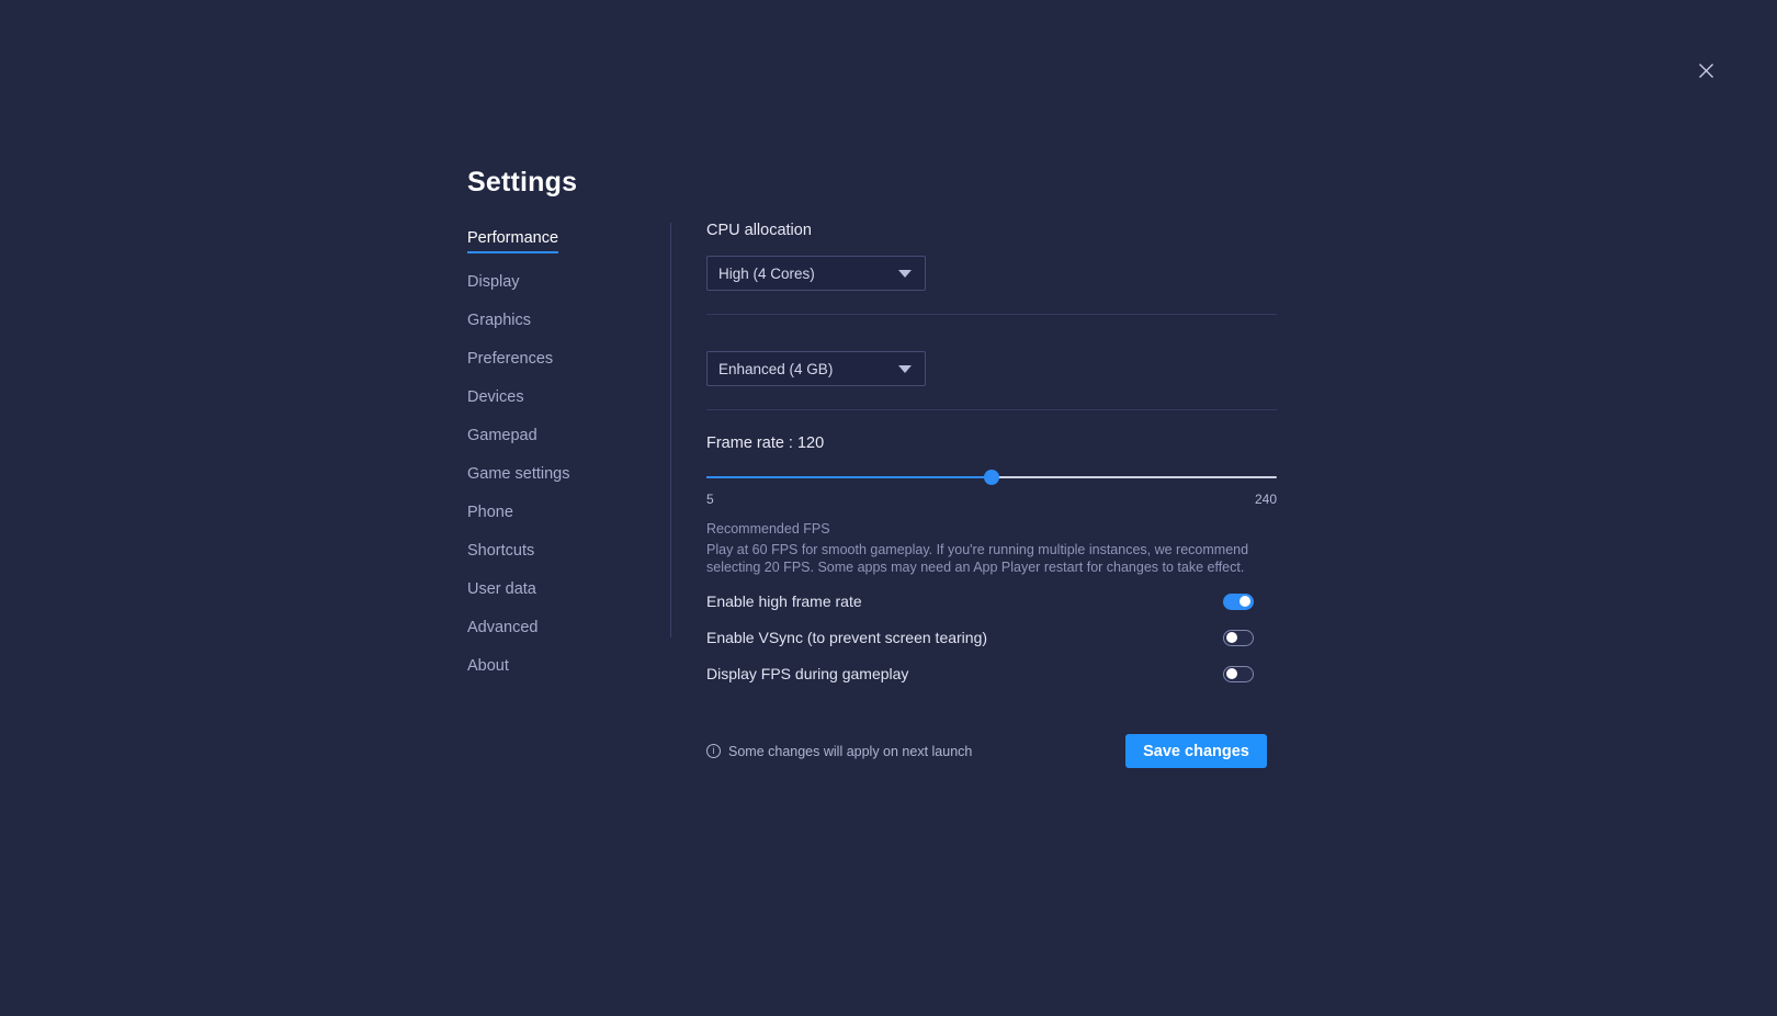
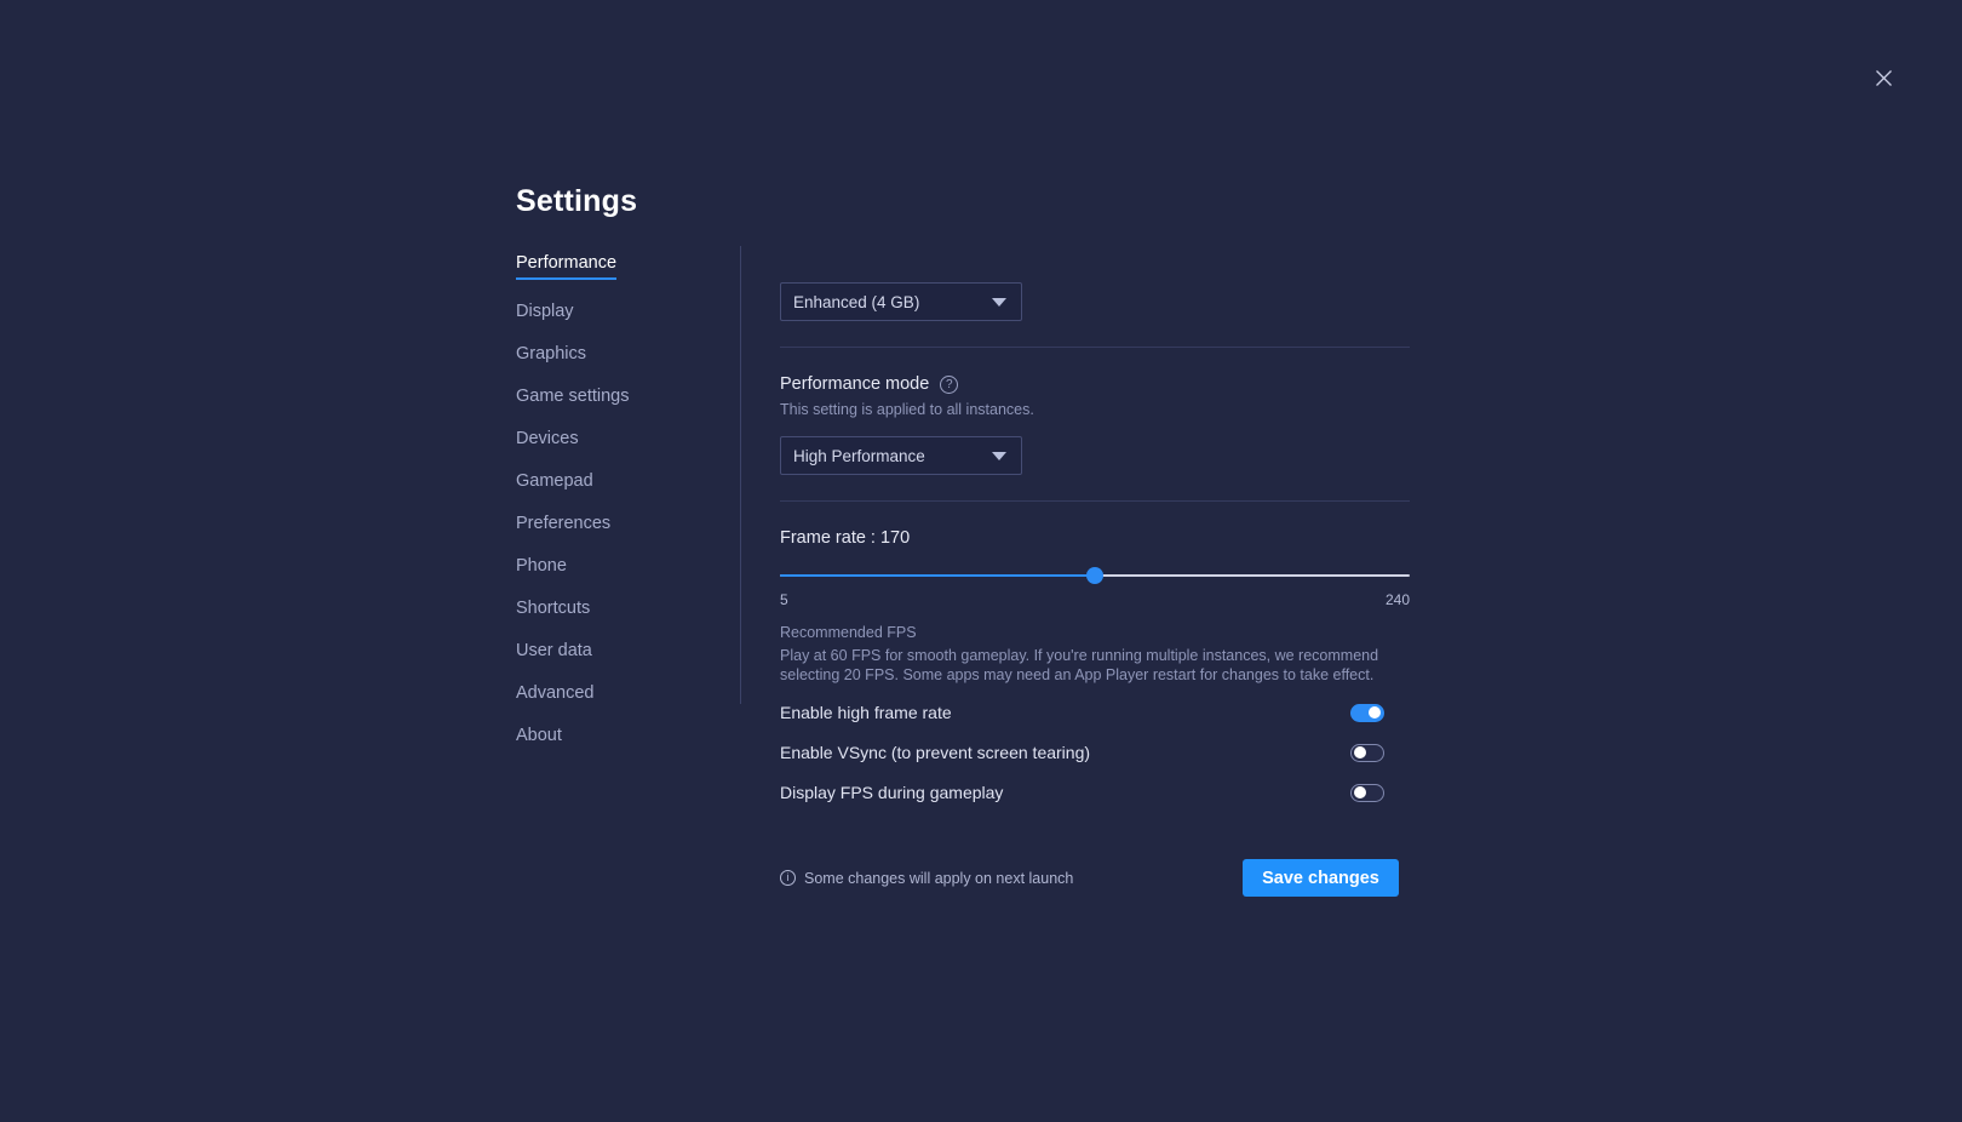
  Settings
  Performance
  Display
  Graphics
- Preferences
+ Game settings
  Devices
  Gamepad
- Game settings
+ Preferences
  Phone
  Shortcuts
  User data
  Advanced
  About
- CPU allocation
- High (4 Cores)
  Enhanced (4 GB)
+ Performance mode
+ ?
+ This setting is applied to all instances.
+ High Performance
- Frame rate : 120
+ Frame rate : 170
  5
  240
  Recommended FPS
  Play at 60 FPS for smooth gameplay. If you're running multiple instances, we recommend selecting 20 FPS. Some apps may need an App Player restart for changes to take effect.
  Enable high frame rate
  Enable VSync (to prevent screen tearing)
  Display FPS during gameplay
  i
  Some changes will apply on next launch
  Save changes
